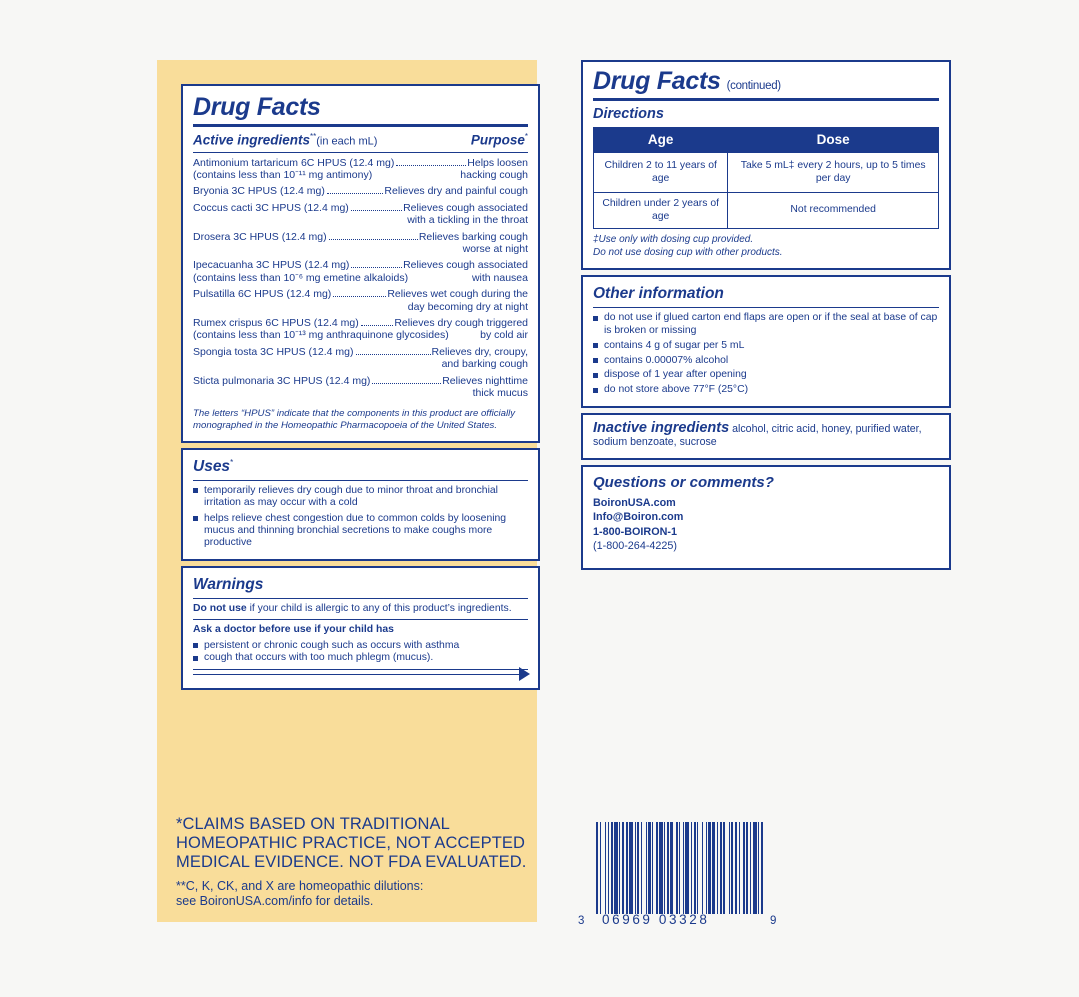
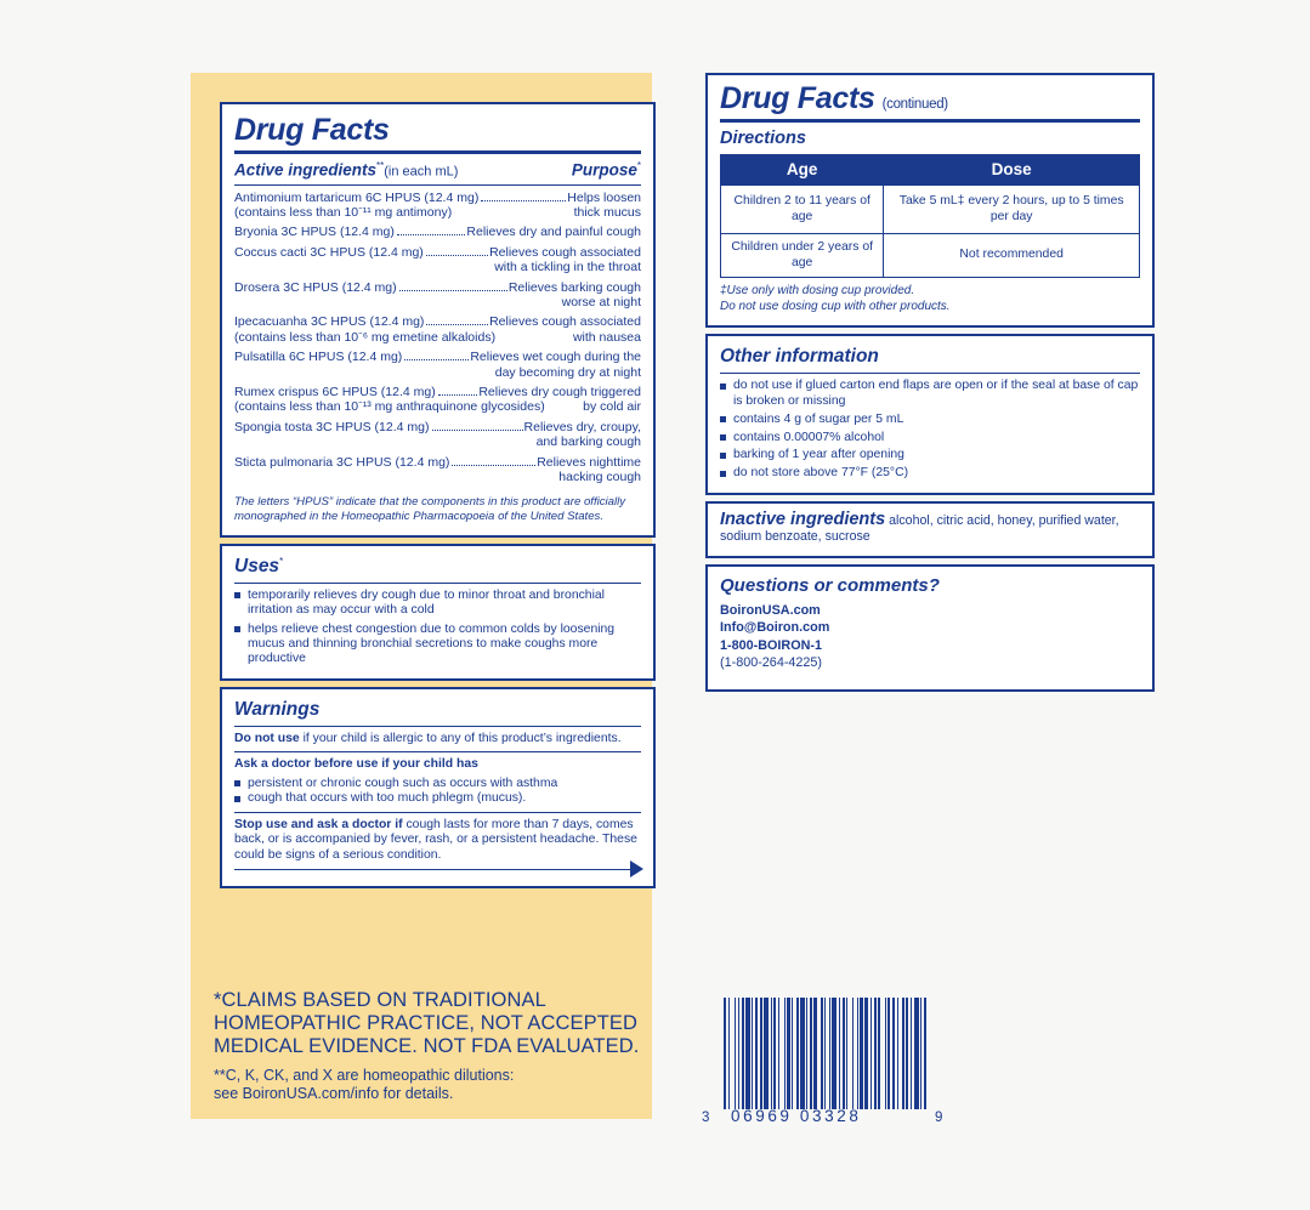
  Drug Facts
  Active ingredients**(in each mL)
  Purpose*
  Antimonium tartaricum 6C HPUS (12.4 mg)
  Helps loosen
  (contains less than 10⁻¹¹ mg antimony)
- hacking cough
+ thick mucus
  Bryonia 3C HPUS (12.4 mg)
  Relieves dry and painful cough
  Coccus cacti 3C HPUS (12.4 mg)
  Relieves cough associated
  with a tickling in the throat
  Drosera 3C HPUS (12.4 mg)
  Relieves barking cough
  worse at night
  Ipecacuanha 3C HPUS (12.4 mg)
  Relieves cough associated
  (contains less than 10⁻⁶ mg emetine alkaloids)
  with nausea
  Pulsatilla 6C HPUS (12.4 mg)
  Relieves wet cough during the
  day becoming dry at night
  Rumex crispus 6C HPUS (12.4 mg)
  Relieves dry cough triggered
  (contains less than 10⁻¹³ mg anthraquinone glycosides)
  by cold air
  Spongia tosta 3C HPUS (12.4 mg)
  Relieves dry, croupy,
  and barking cough
  Sticta pulmonaria 3C HPUS (12.4 mg)
  Relieves nighttime
- thick mucus
+ hacking cough
  The letters “HPUS” indicate that the components in this product are officially monographed in the Homeopathic Pharmacopoeia of the United States.
  Uses*
  temporarily relieves dry cough due to minor throat and bronchial irritation as may occur with a cold
  helps relieve chest congestion due to common colds by loosening mucus and thinning bronchial secretions to make coughs more productive
  Warnings
  Do not use if your child is allergic to any of this product’s ingredients.
  Ask a doctor before use if your child has
  persistent or chronic cough such as occurs with asthma
  cough that occurs with too much phlegm (mucus).
+ Stop use and ask a doctor if cough lasts for more than 7 days, comes back, or is accompanied by fever, rash, or a persistent headache. These could be signs of a serious condition.
  *CLAIMS BASED ON TRADITIONAL HOMEOPATHIC PRACTICE, NOT ACCEPTED MEDICAL EVIDENCE. NOT FDA EVALUATED.
  **C, K, CK, and X are homeopathic dilutions:
  see BoironUSA.com/info for details.
  Drug Facts
  (continued)
  Directions
  Age	Dose
  Children 2 to 11 years of age	Take 5 mL‡ every 2 hours, up to 5 times per day
  Children under 2 years of age	Not recommended
  ‡Use only with dosing cup provided.
  Do not use dosing cup with other products.
  Other information
  do not use if glued carton end flaps are open or if the seal at base of cap is broken or missing
  contains 4 g of sugar per 5 mL
  contains 0.00007% alcohol
- dispose of 1 year after opening
+ barking of 1 year after opening
  do not store above 77°F (25°C)
  Inactive ingredients alcohol, citric acid, honey, purified water, sodium benzoate, sucrose
  Questions or comments?
  BoironUSA.com
  Info@Boiron.com
  1-800-BOIRON-1
  (1-800-264-4225)
  3
  06969 03328
  9
